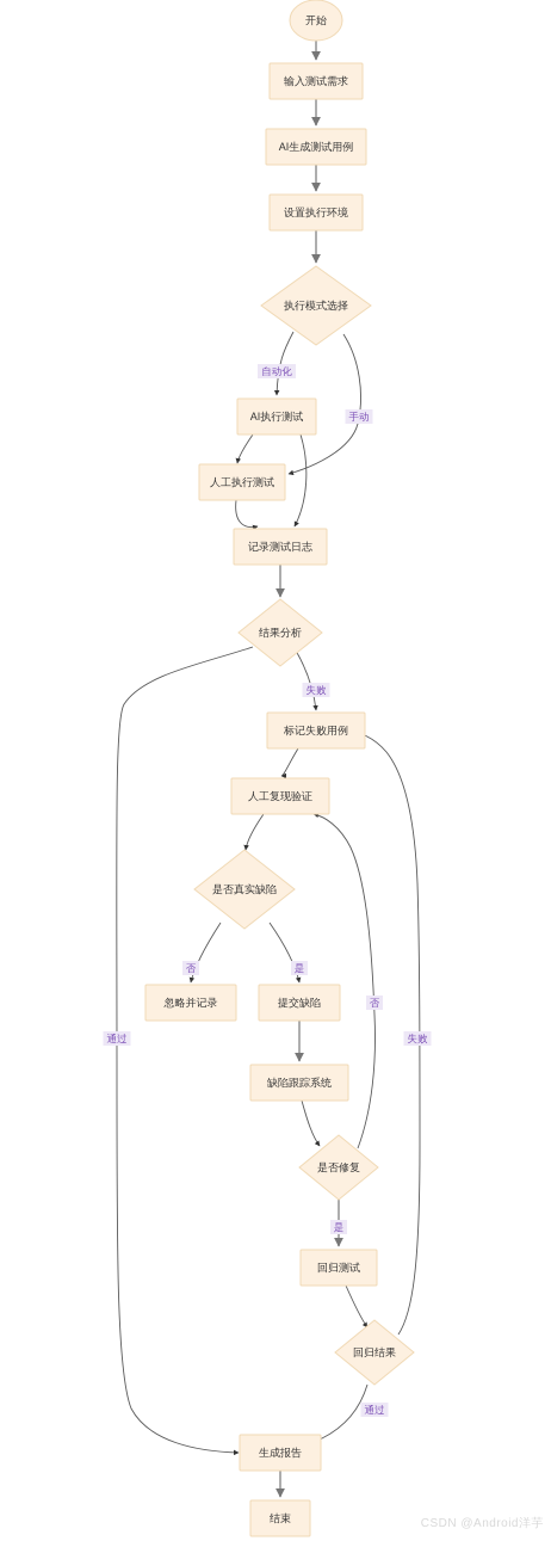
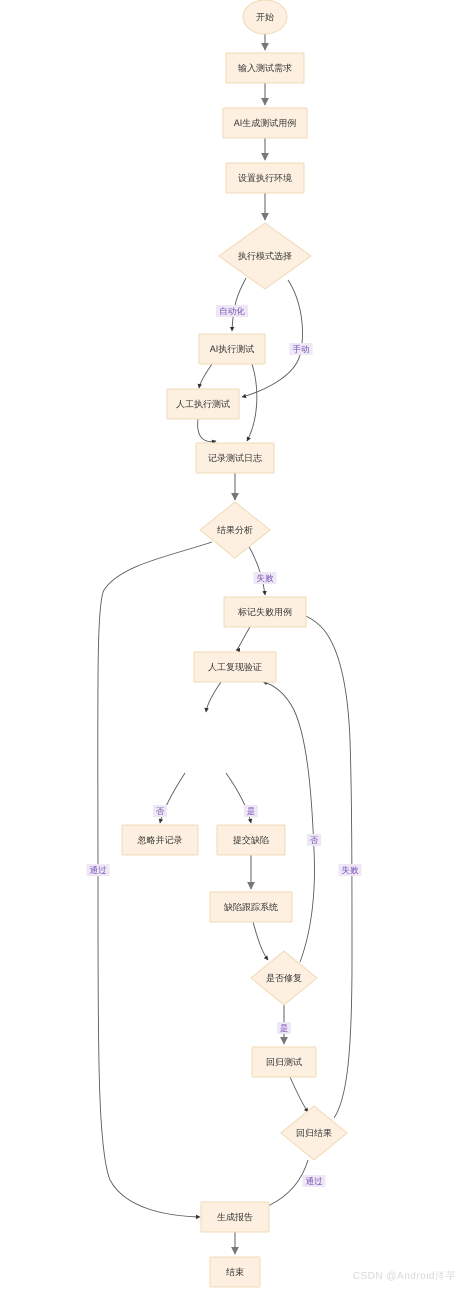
  开始
  输入测试需求
  AI生成测试用例
  设置执行环境
  执行模式选择
  AI执行测试
  人工执行测试
  记录测试日志
  结果分析
  标记失败用例
  人工复现验证
- 是否真实缺陷
  忽略并记录
  提交缺陷
  缺陷跟踪系统
  是否修复
  回归测试
  回归结果
  生成报告
  结束
  自动化
  手动
  失败
  通过
  否
  是
  否
  失败
  是
  通过
  CSDN @Android洋芋
